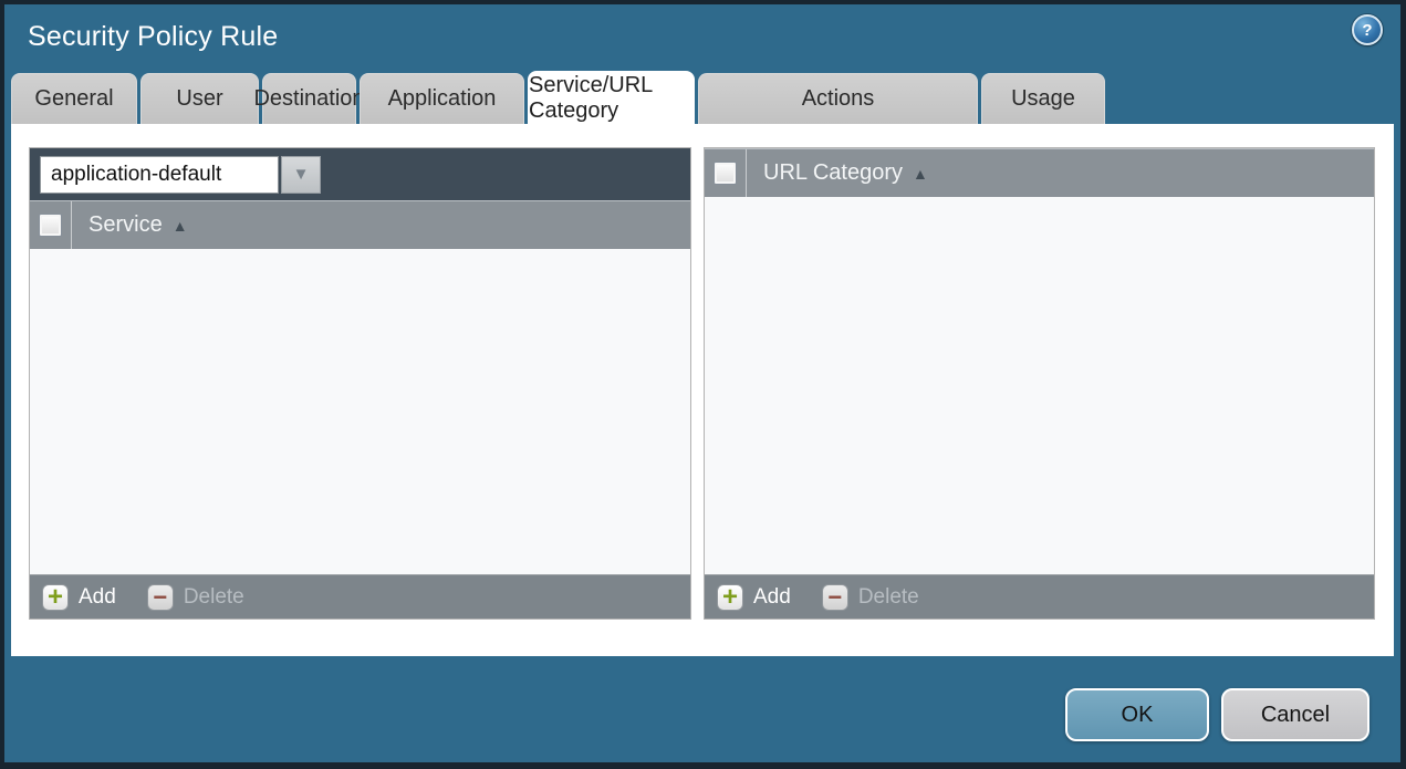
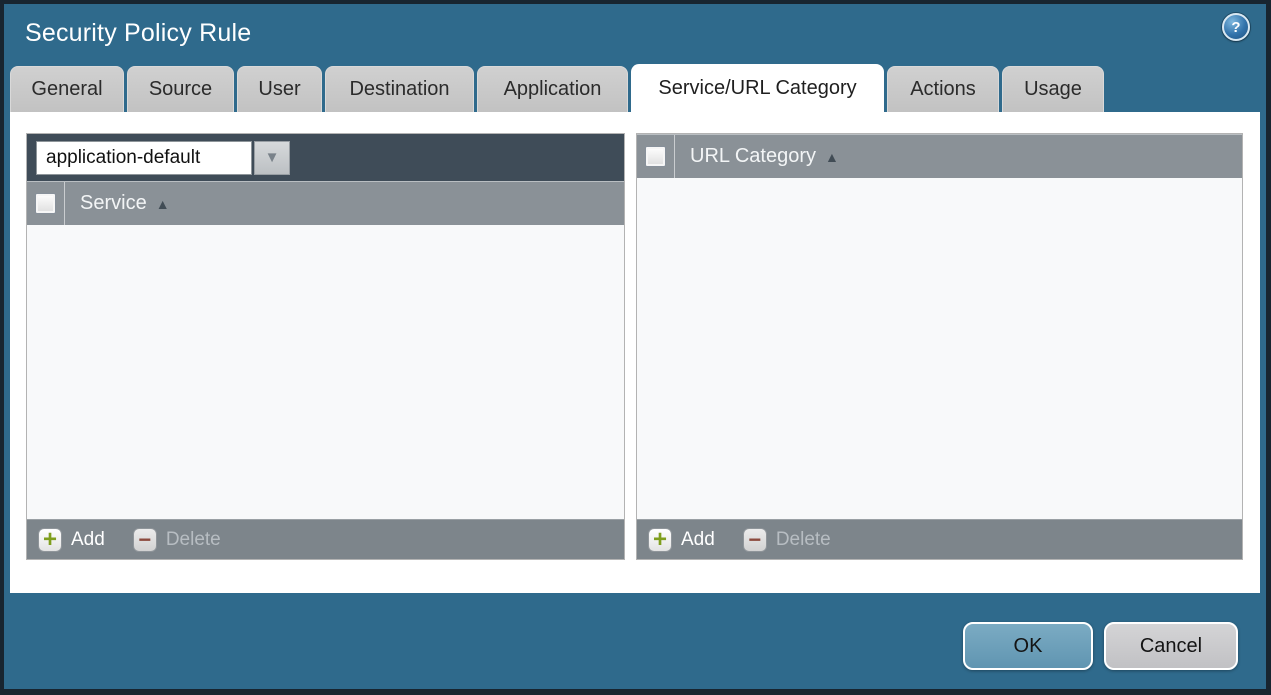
  Security Policy Rule
  ?
  General
+ Source
  User
  Destination
  Application
  Service/URL Category
  Actions
  Usage
  application-default
  ▼
  Service
  ▲
  +
  Add
  −
  Delete
  URL Category
  ▲
  +
  Add
  −
  Delete
  OK
  Cancel
